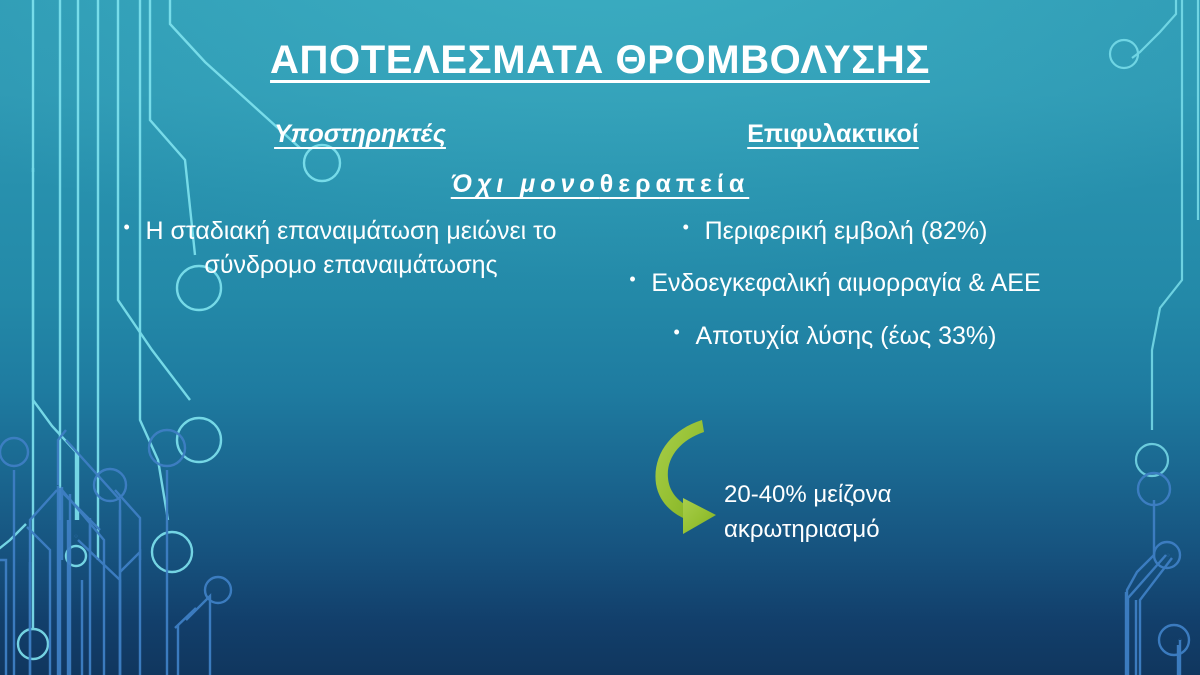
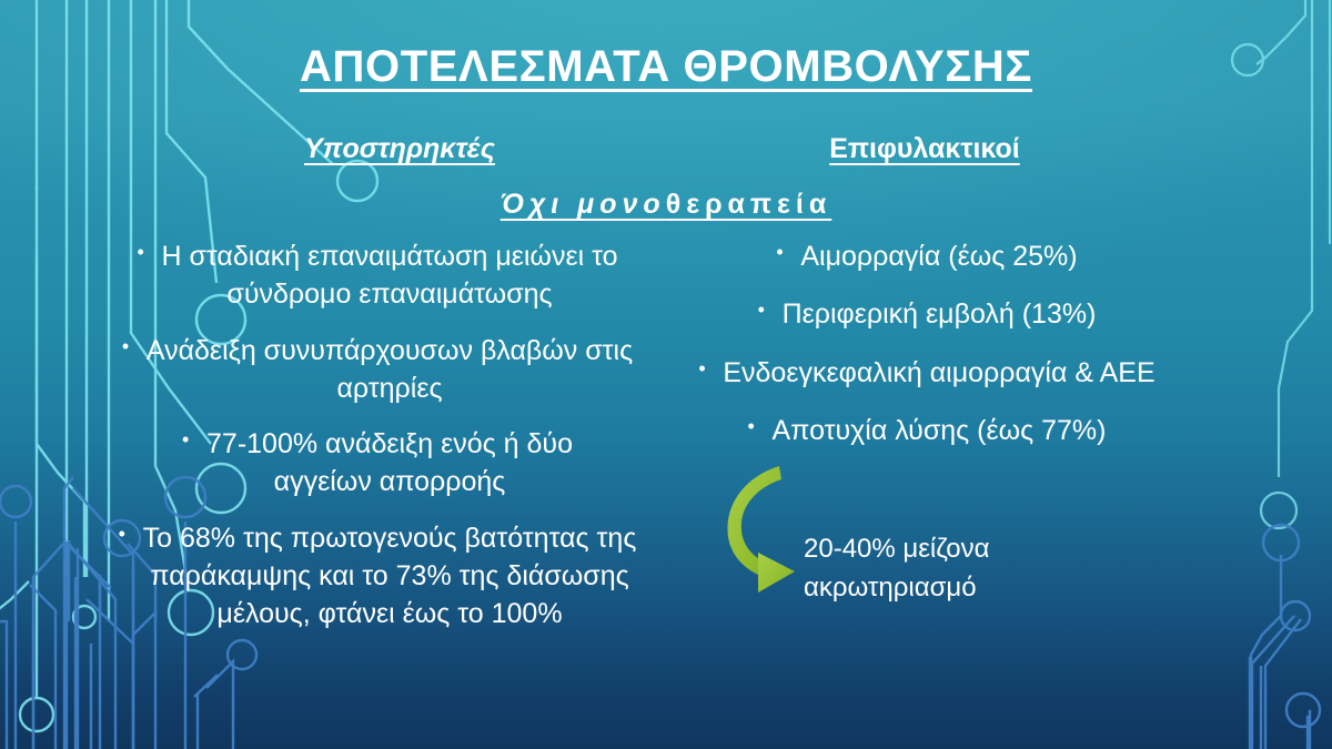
  ΑΠΟΤΕΛΕΣΜΑΤΑ ΘΡΟΜΒΟΛΥΣΗΣ
  Υποστηρηκτές
  Επιφυλακτικοί
  Όχι μονοθεραπεία
  Η σταδιακή επαναιμάτωση μειώνει το σύνδρομο επαναιμάτωσης
+ Ανάδειξη συνυπάρχουσων βλαβών στις αρτηρίες
+ 77-100% ανάδειξη ενός ή δύο αγγείων απορροής
+ Το 68% της πρωτογενούς βατότητας της παράκαμψης και το 73% της διάσωσης μέλους, φτάνει έως το 100%
+ Αιμορραγία (έως 25%)
- Περιφερική εμβολή (82%)
+ Περιφερική εμβολή (13%)
  Ενδοεγκεφαλική αιμορραγία & ΑΕΕ
- Αποτυχία λύσης (έως 33%)
+ Αποτυχία λύσης (έως 77%)
  20-40% μείζονα
  ακρωτηριασμό
